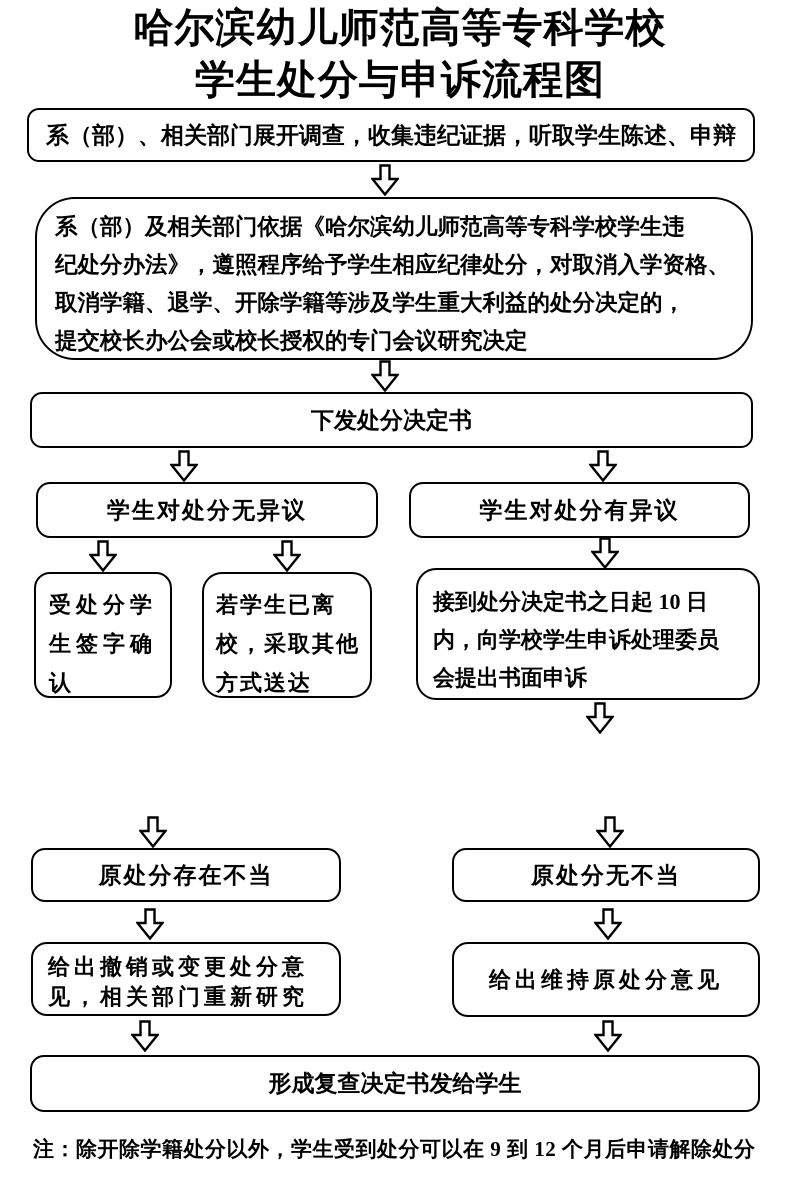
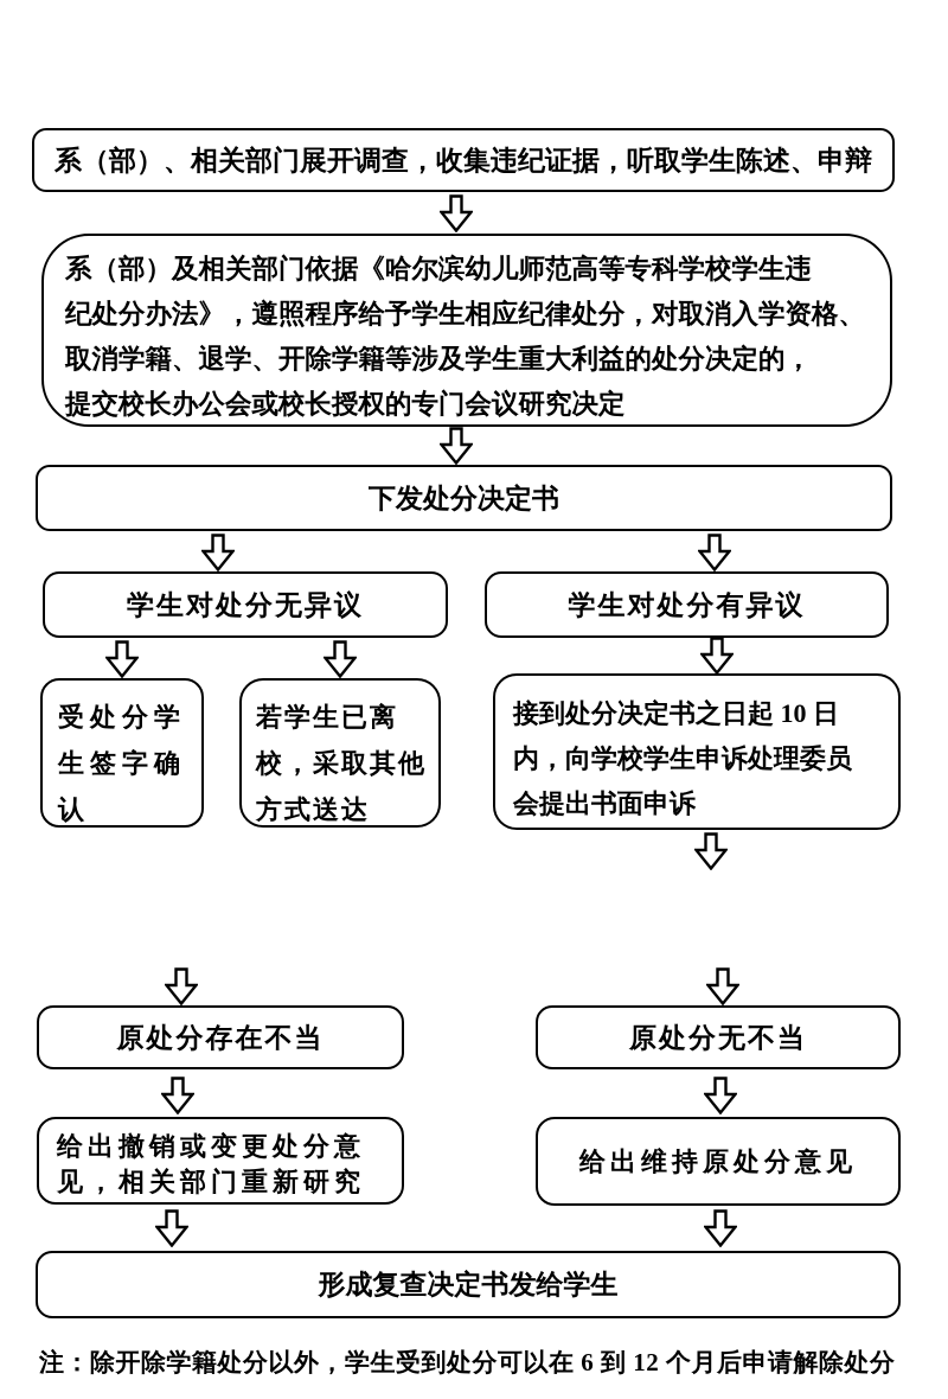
- 哈尔滨幼儿师范高等专科学校
- 学生处分与申诉流程图
  系（部）、相关部门展开调查，收集违纪证据，听取学生陈述、申辩
  系（部）及相关部门依据《哈尔滨幼儿师范高等专科学校学生违
  纪处分办法》，遵照程序给予学生相应纪律处分，对取消入学资格、
  取消学籍、退学、开除学籍等涉及学生重大利益的处分决定的，
  提交校长办公会或校长授权的专门会议研究决定
  下发处分决定书
  学生对处分无异议
  学生对处分有异议
  受处分学
  生签字确
  认
  若学生已离
  校，采取其他
  方式送达
  接到处分决定书之日起 10 日
  内，向学校学生申诉处理委员
  会提出书面申诉
  原处分存在不当
  原处分无不当
  给出撤销或变更处分意
  见，相关部门重新研究
  给出维持原处分意见
  形成复查决定书发给学生
- 注：除开除学籍处分以外，学生受到处分可以在 9 到 12 个月后申请解除处分
+ 注：除开除学籍处分以外，学生受到处分可以在 6 到 12 个月后申请解除处分
